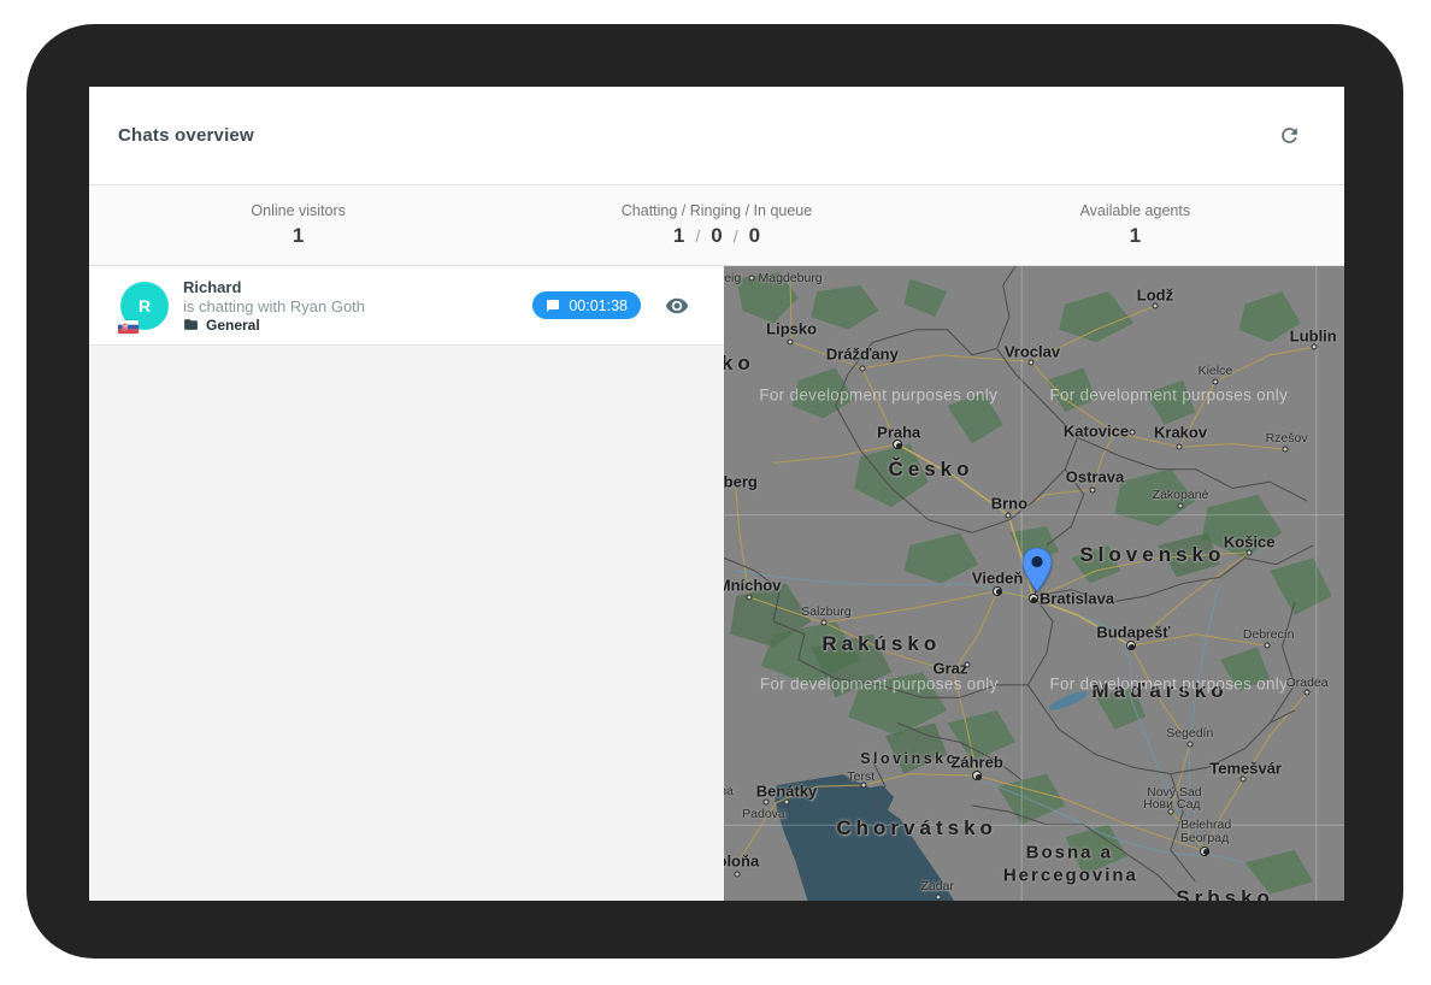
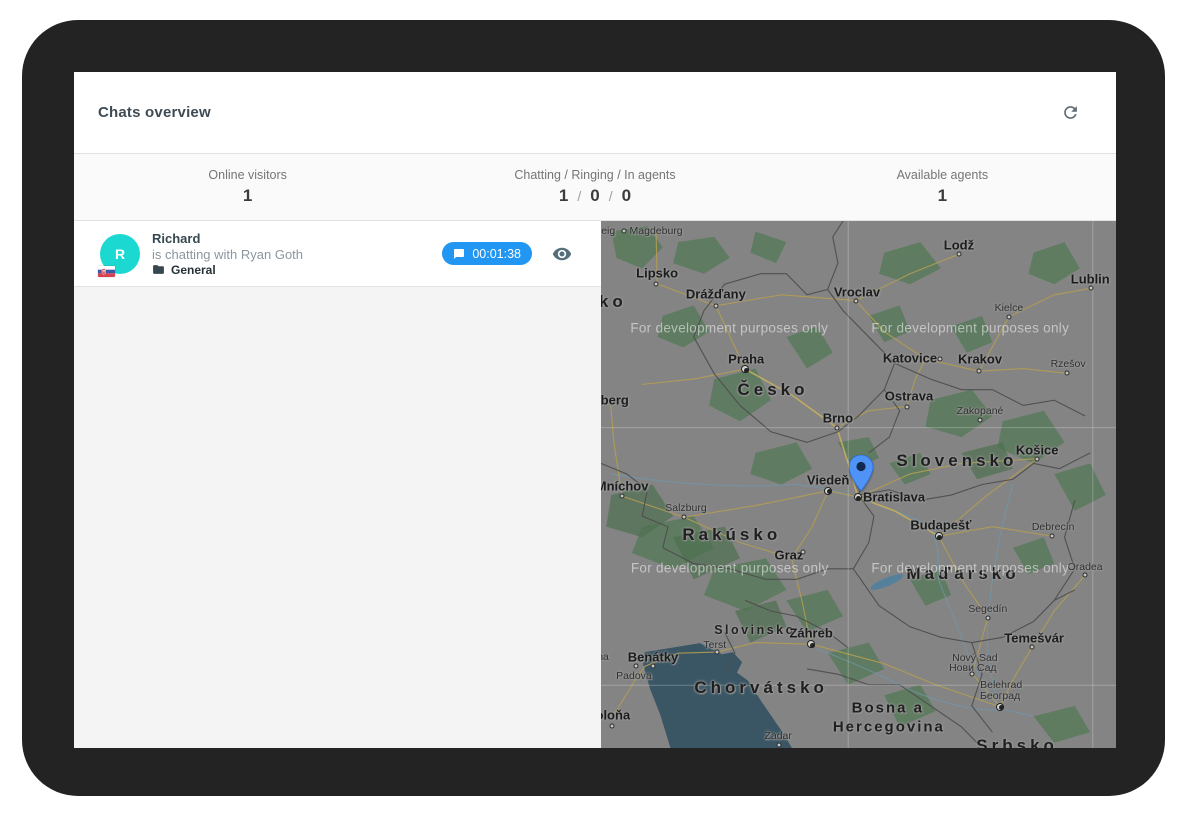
  Chats overview
  Online visitors
  1
- Chatting / Ringing / In queue
+ Chatting / Ringing / In agents
  1
  /
  0
  /
  0
  Available agents
  1
  R
  Richard
  is chatting with Ryan Goth
  General
  00:01:38
  eig
  Magdeburg
  Lodž
  Lipsko
  Drážďany
  Vroclav
  Lublin
  Kielce
  ko
  Praha
  Katovice
  Krakov
  Rzešov
  Česko
  Ostrava
  berg
  Brno
  Zakopané
  Košice
  Slovensko
  Viedeň
  Bratislava
  Mníchov
  Salzburg
  Budapešť
  Debrecín
  Rakúsko
  Graz
  Oradea
  Maďarsko
  Segedín
  Slovinsko
  Záhreb
  Terst
  Temešvár
  Benátky
  na
  Nový Sad
  Нови Сад
  Padova
  Chorvátsko
  Belehrad
  Београд
  Bosna a
  Hercegovina
  loňa
  Zadar
  Srbsko
  For development purposes only
  For development purposes only
  For development purposes only
  For development purposes only
